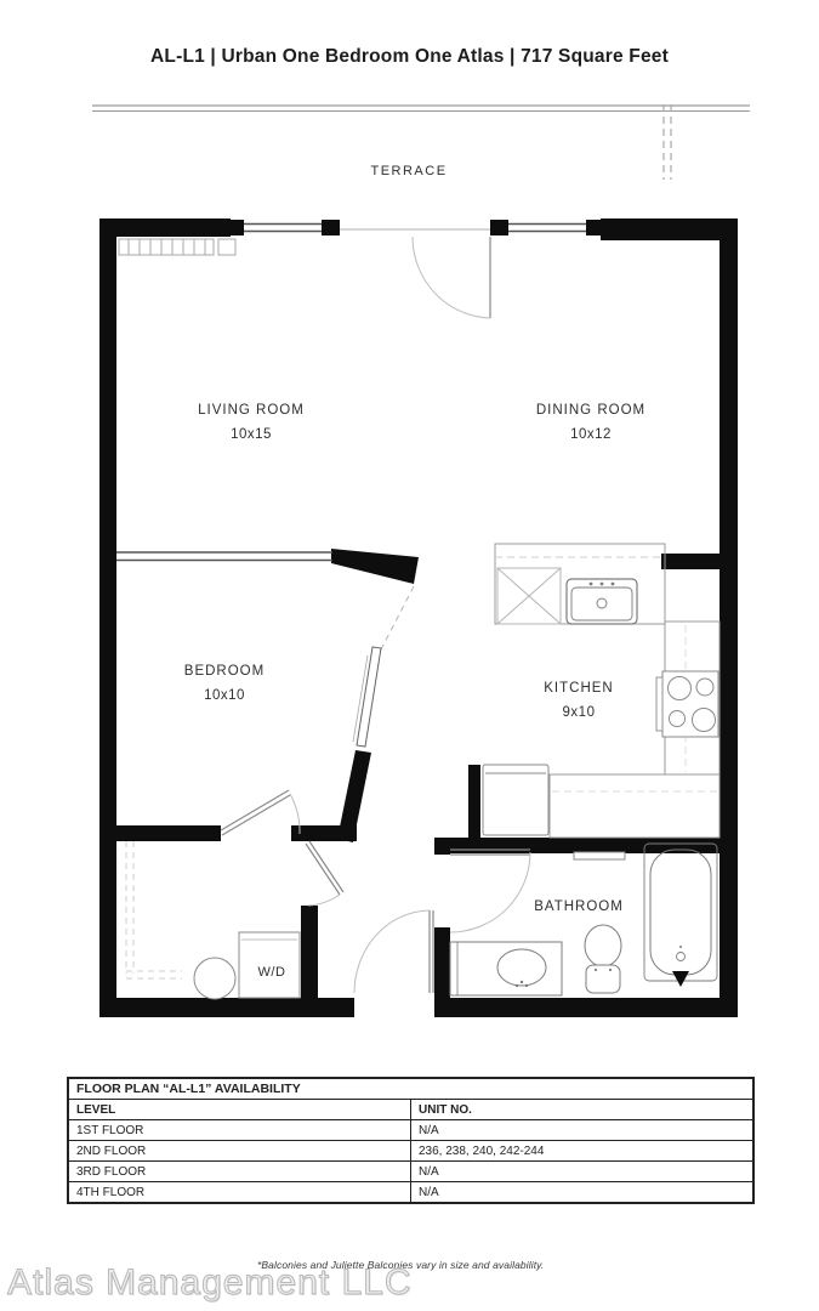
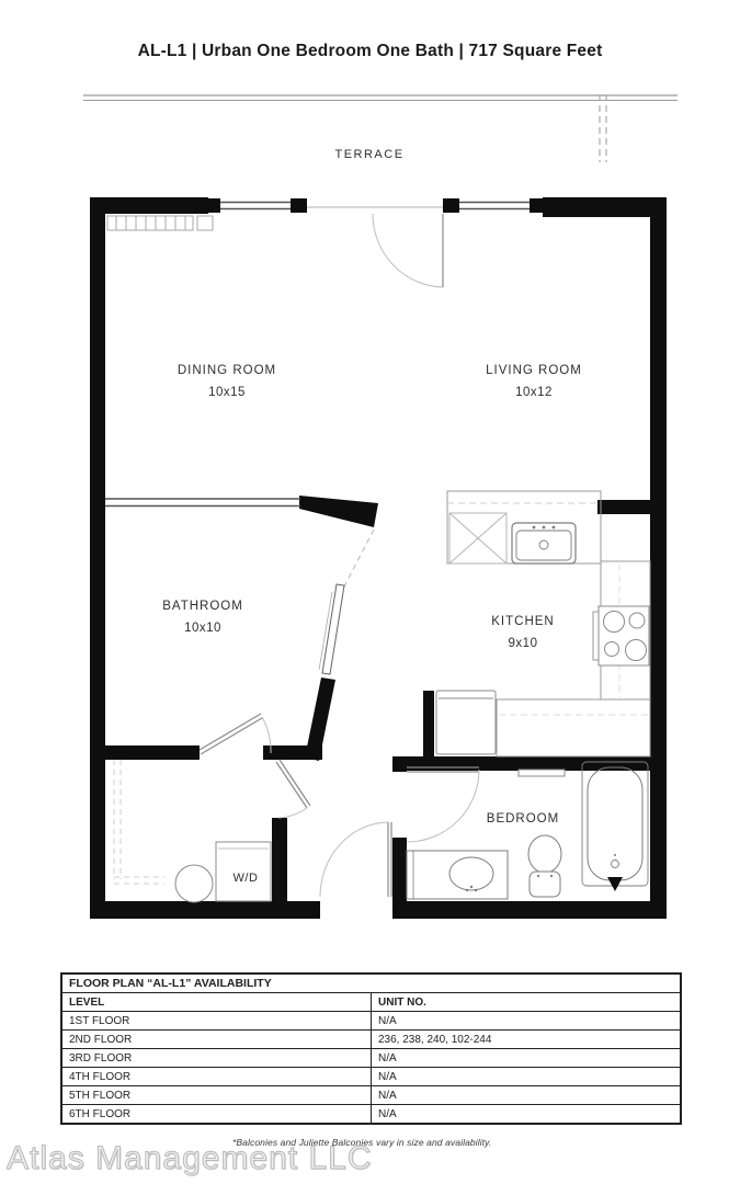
- AL-L1 | Urban One Bedroom One Atlas | 717 Square Feet
+ AL-L1 | Urban One Bedroom One Bath | 717 Square Feet
  TERRACE
  W/D
- LIVING ROOM
+ DINING ROOM
  10x15
- DINING ROOM
+ LIVING ROOM
  10x12
- BEDROOM
+ BATHROOM
  10x10
  KITCHEN
  9x10
- BATHROOM
+ BEDROOM
  FLOOR PLAN “AL-L1” AVAILABILITY
  LEVEL	UNIT NO.
  1ST FLOOR	N/A
- 2ND FLOOR	236, 238, 240, 242-244
+ 2ND FLOOR	236, 238, 240, 102-244
  3RD FLOOR	N/A
  4TH FLOOR	N/A
+ 5TH FLOOR	N/A
+ 6TH FLOOR	N/A
  *Balconies and Juliette Balconies vary in size and availability.
  Atlas Management LLC
